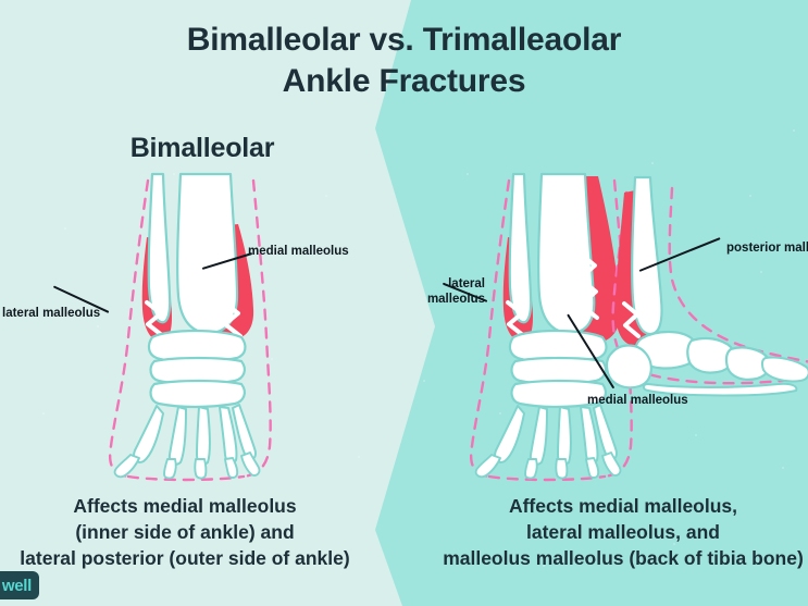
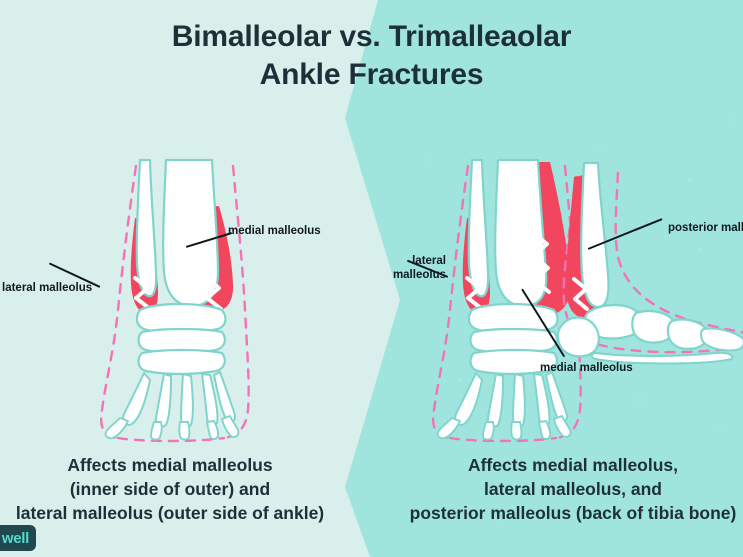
  Bimalleolar vs. Trimalleaolar
  Ankle Fractures
- Bimalleolar
  medial malleolus
  lateral malleolus
  lateral
  malleolus
  medial malleolus
  posterior mall
  Affects medial malleolus
- (inner side of ankle) and
+ (inner side of outer) and
- lateral posterior (outer side of ankle)
+ lateral malleolus (outer side of ankle)
  Affects medial malleolus,
  lateral malleolus, and
- malleolus malleolus (back of tibia bone)
+ posterior malleolus (back of tibia bone)
  well
